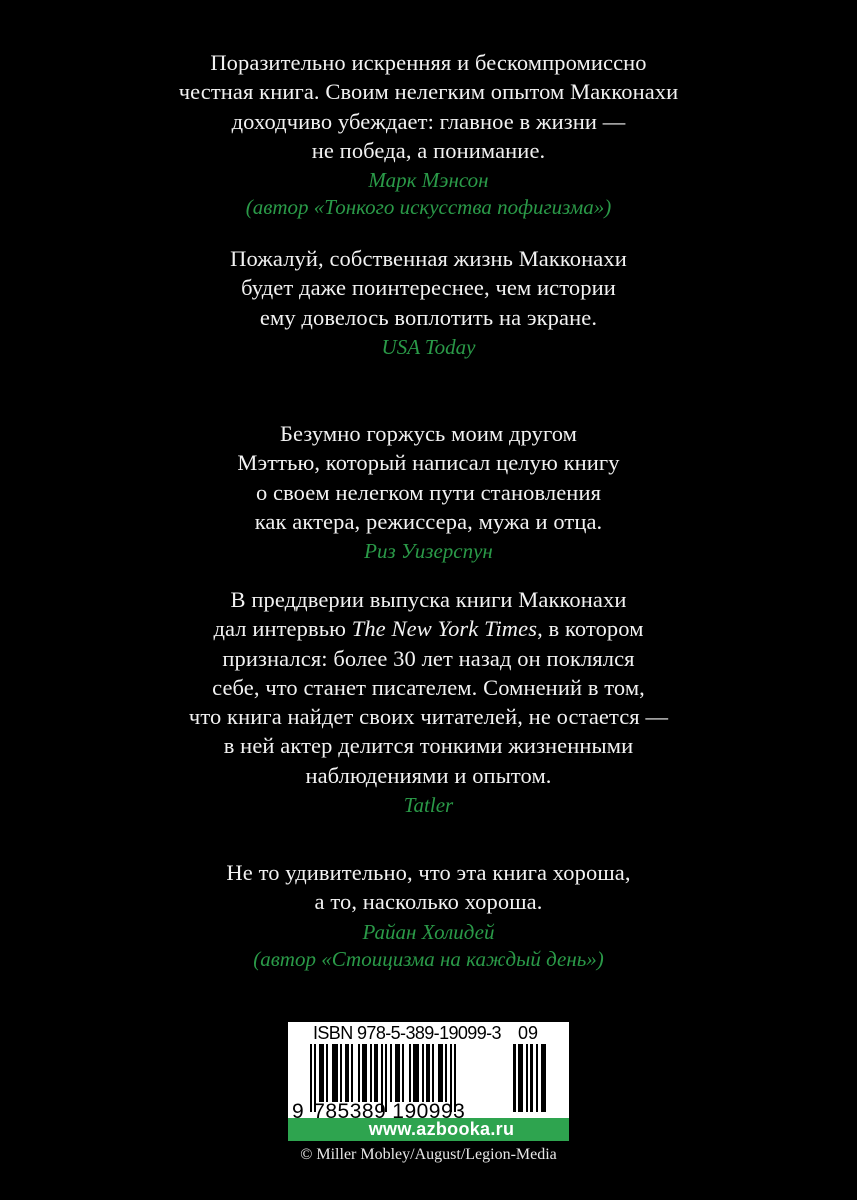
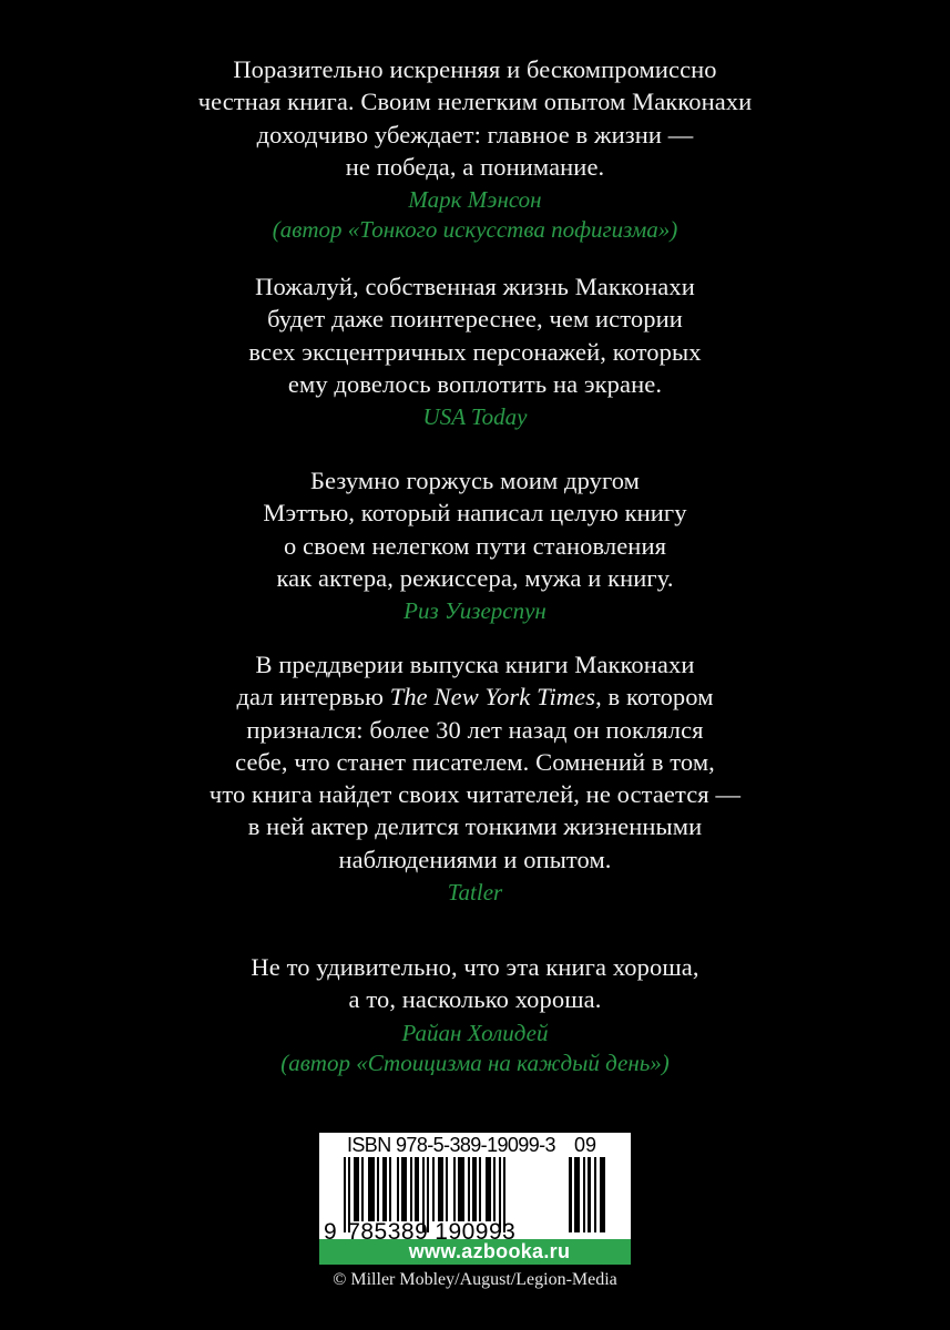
  Поразительно искренняя и бескомпромиссно
  честная книга. Своим нелегким опытом Макконахи
  доходчиво убеждает: главное в жизни —
  не победа, а понимание.
  Марк Мэнсон
  (автор «Тонкого искусства пофигизма»)
  Пожалуй, собственная жизнь Макконахи
  будет даже поинтереснее, чем истории
+ всех эксцентричных персонажей, которых
  ему довелось воплотить на экране.
  USA Today
  Безумно горжусь моим другом
  Мэттью, который написал целую книгу
  о своем нелегком пути становления
- как актера, режиссера, мужа и отца.
+ как актера, режиссера, мужа и книгу.
  Риз Уизерспун
  В преддверии выпуска книги Макконахи
  дал интервью The New York Times, в котором
  признался: более 30 лет назад он поклялся
  себе, что станет писателем. Сомнений в том,
  что книга найдет своих читателей, не остается —
  в ней актер делится тонкими жизненными
  наблюдениями и опытом.
  Tatler
  Не то удивительно, что эта книга хороша,
  а то, насколько хороша.
  Райан Холидей
  (автор «Стоицизма на каждый день»)
  ISBN 978-5-389-19099-3
  09
  9 785389 190993
  www.azbooka.ru
  © Miller Mobley/August/Legion-Media
